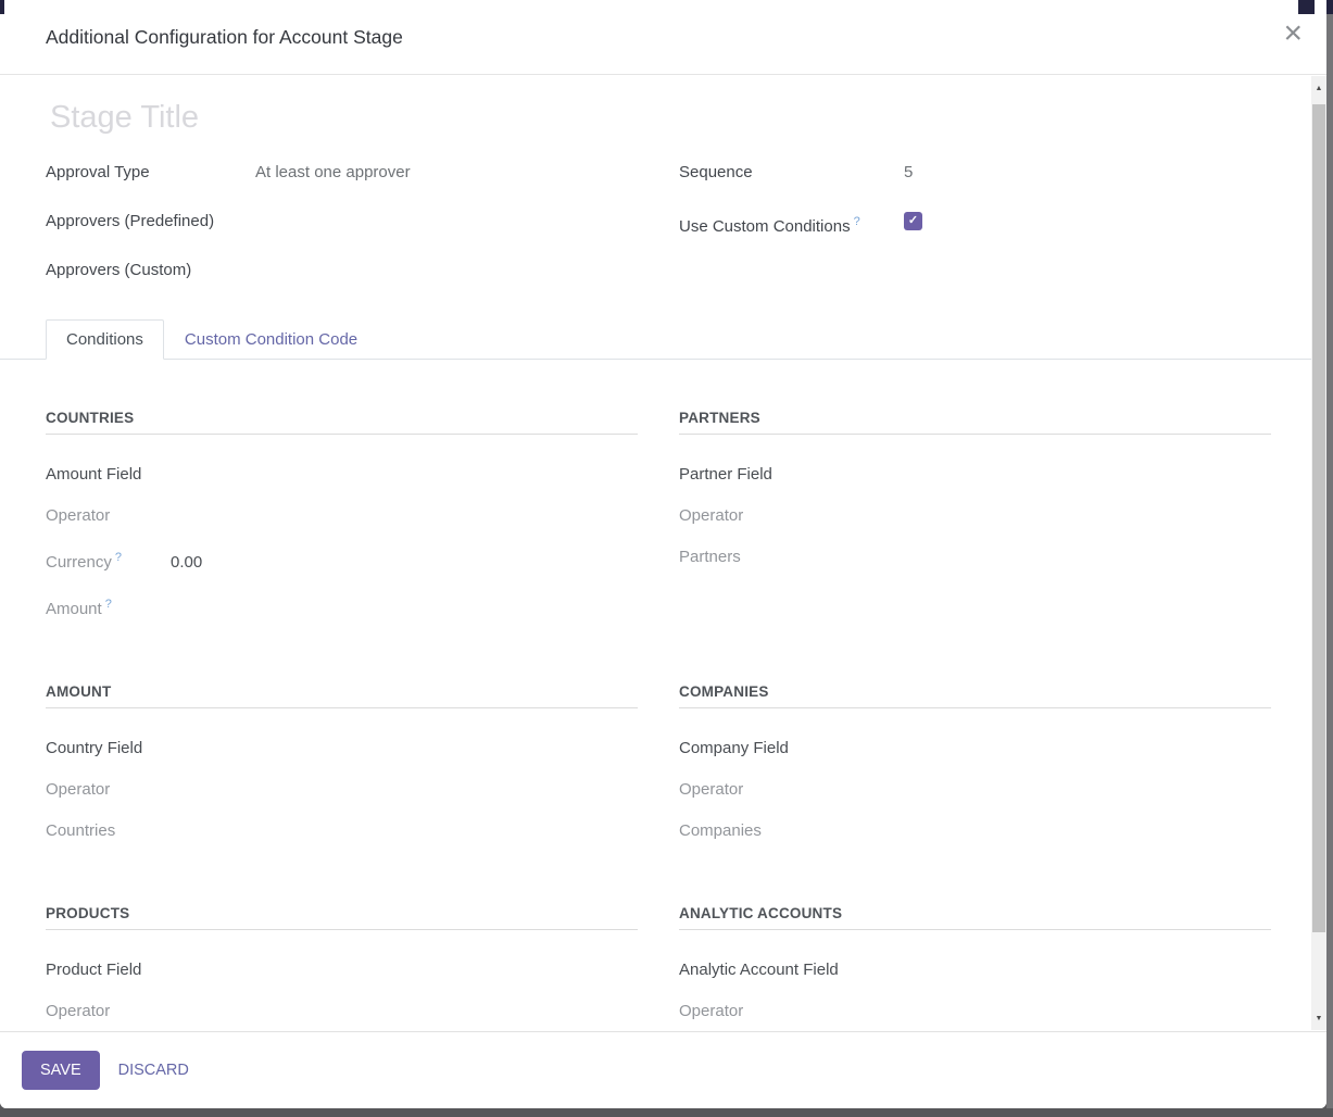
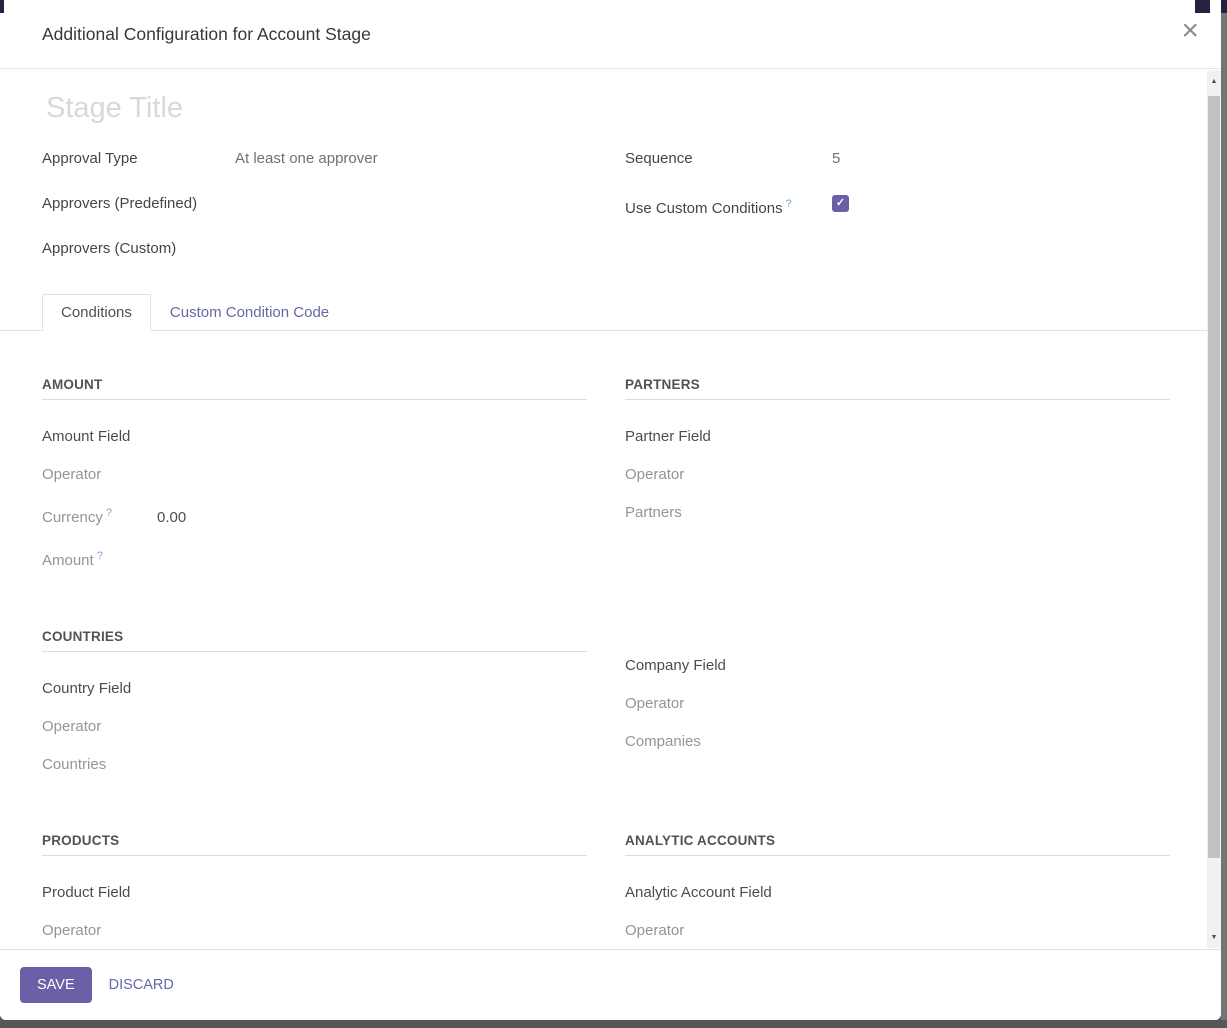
  Additional Configuration for Account Stage
  ×
  Stage Title
  Approval Type
  At least one approver
  Approvers (Predefined)
  Approvers (Custom)
  Sequence
  5
  Use Custom Conditions ?
  ✓
  Conditions
  Custom Condition Code
- COUNTRIES
+ AMOUNT
  Amount Field
  Operator
  Currency ?
  0.00
  Amount ?
  PARTNERS
  Partner Field
  Operator
  Partners
- AMOUNT
+ COUNTRIES
  Country Field
  Operator
  Countries
- COMPANIES
  Company Field
  Operator
  Companies
  PRODUCTS
  Product Field
  Operator
  ANALYTIC ACCOUNTS
  Analytic Account Field
  Operator
  SAVE
  DISCARD
